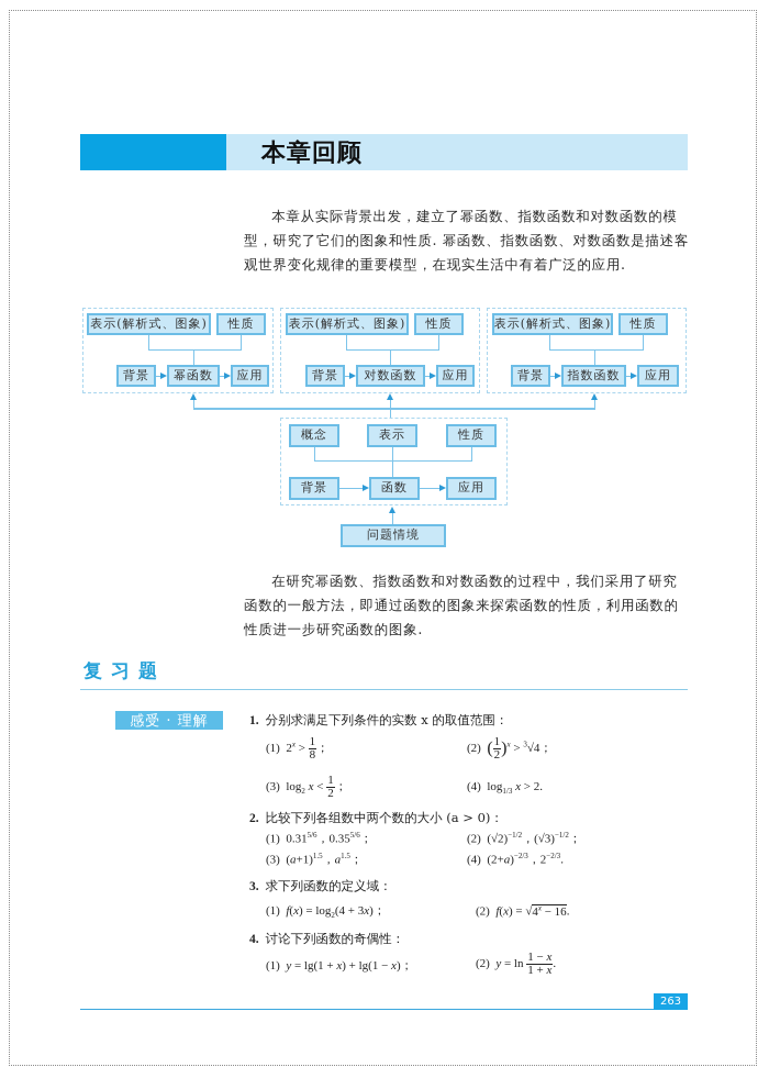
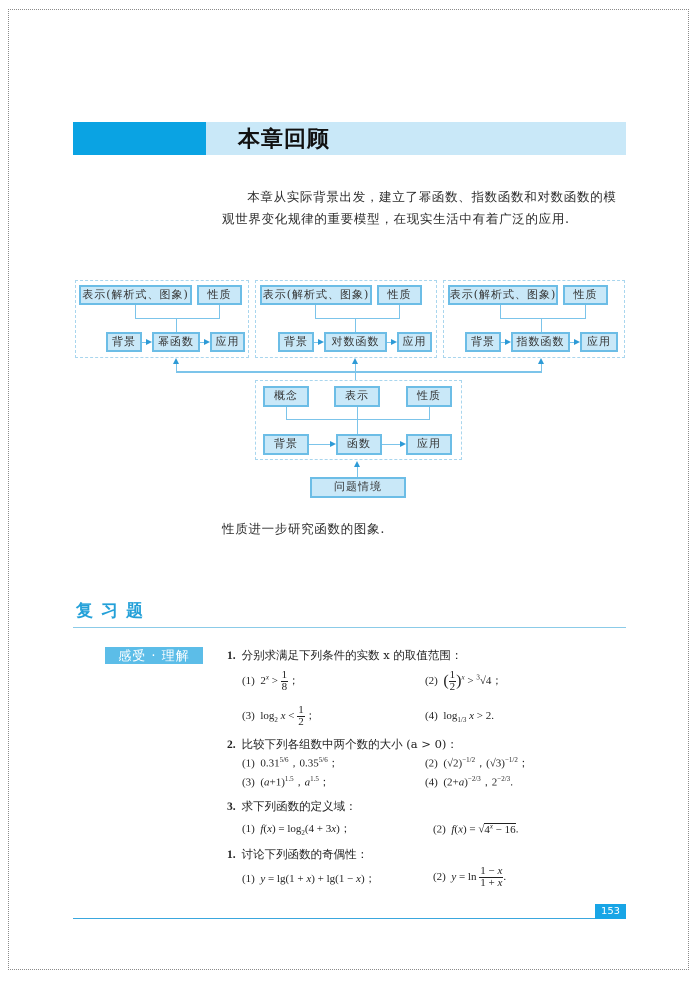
  本章回顾
  本章从实际背景出发，建立了幂函数、指数函数和对数函数的模
- 型，研究了它们的图象和性质. 幂函数、指数函数、对数函数是描述客
  观世界变化规律的重要模型，在现实生活中有着广泛的应用.
  表示(解析式、图象)
  性质
  背景
  幂函数
  应用
  表示(解析式、图象)
  性质
  背景
  对数函数
  应用
  表示(解析式、图象)
  性质
  背景
  指数函数
  应用
  概念
  表示
  性质
  背景
  函数
  应用
  问题情境
- 在研究幂函数、指数函数和对数函数的过程中，我们采用了研究
- 函数的一般方法，即通过函数的图象来探索函数的性质，利用函数的
  性质进一步研究函数的图象.
  复习题
  感受 · 理解
  1. 分别求满足下列条件的实数 x 的取值范围：
  (1) 2x >
  1
  8
  ；
  (2) (
  1
  2
  )x > 3√4；
  (3) log2 x <
  1
  2
  ；
  (4) log1/3 x > 2.
  2. 比较下列各组数中两个数的大小 (a > 0)：
  (1) 0.315/6，0.355/6；
  (2) (√2)−1/2，(√3)−1/2；
  (3) (a+1)1.5，a1.5；
  (4) (2+a)−2/3，2−2/3.
  3. 求下列函数的定义域：
  (1) f(x) = log2(4 + 3x)；
  (2) f(x) = √4x − 16.
- 4. 讨论下列函数的奇偶性：
+ 1. 讨论下列函数的奇偶性：
  (1) y = lg(1 + x) + lg(1 − x)；
  (2) y = ln
  1 − x
  1 + x
  .
- 263
+ 153
